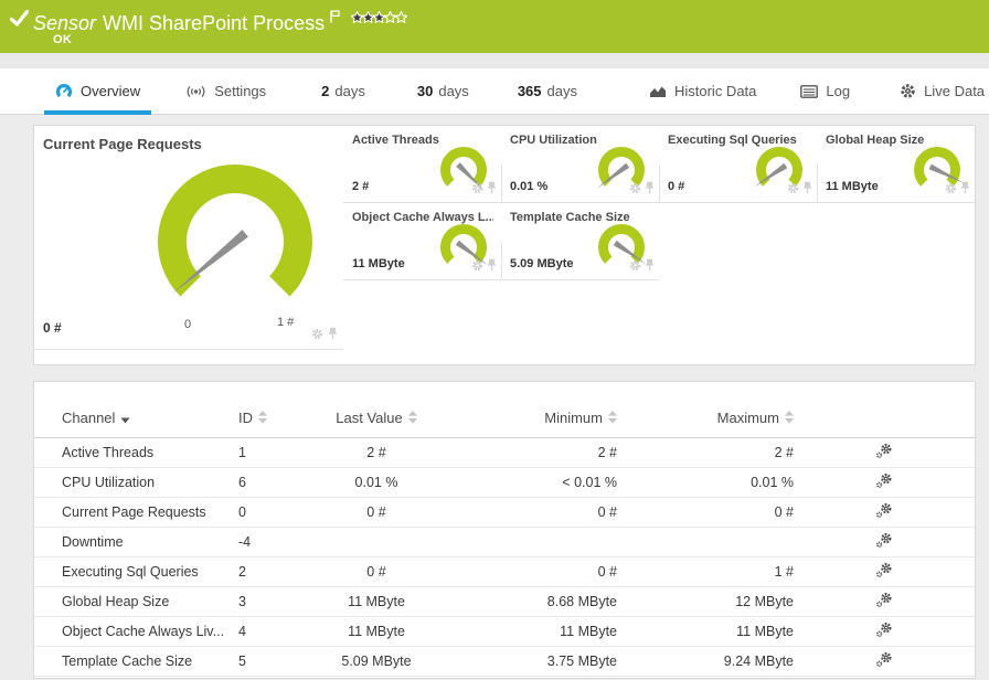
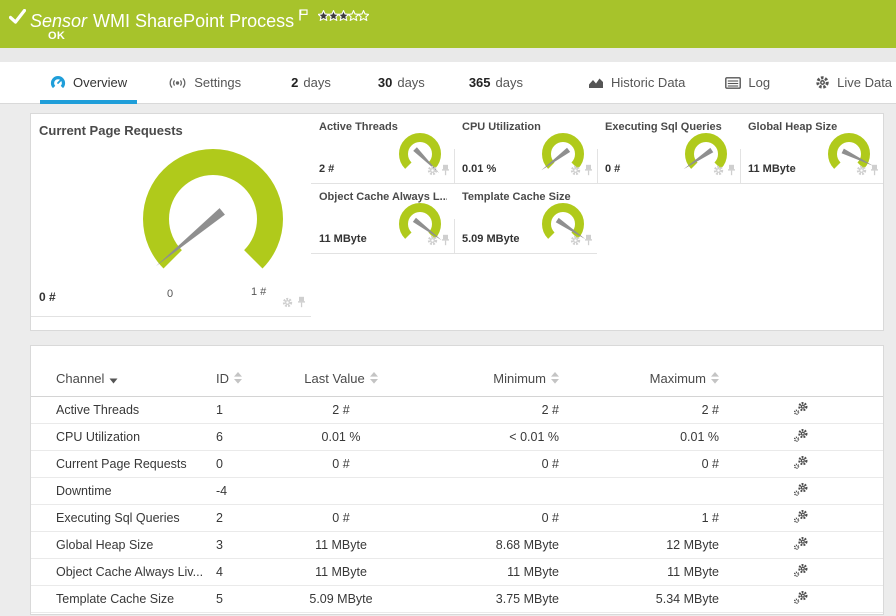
  Sensor WMI SharePoint Process
  OK
  Overview
  Settings
  2
  days
  30
  days
  365
  days
  Historic Data
  Log
  Live Data
  Current Page Requests
  0 #
  0
  1 #
  Active Threads
  2 #
  CPU Utilization
  0.01 %
  Executing Sql Queries
  0 #
  Global Heap Size
  11 MByte
  Object Cache Always L..
  11 MByte
  Template Cache Size
  5.09 MByte
  Channel	ID	Last Value	Minimum	Maximum
  Active Threads	1	2 #	2 #	2 #
  CPU Utilization	6	0.01 %	< 0.01 %	0.01 %
  Current Page Requests	0	0 #	0 #	0 #
  Downtime	-4
  Executing Sql Queries	2	0 #	0 #	1 #
  Global Heap Size	3	11 MByte	8.68 MByte	12 MByte
  Object Cache Always Liv...	4	11 MByte	11 MByte	11 MByte
- Template Cache Size	5	5.09 MByte	3.75 MByte	9.24 MByte
+ Template Cache Size	5	5.09 MByte	3.75 MByte	5.34 MByte
